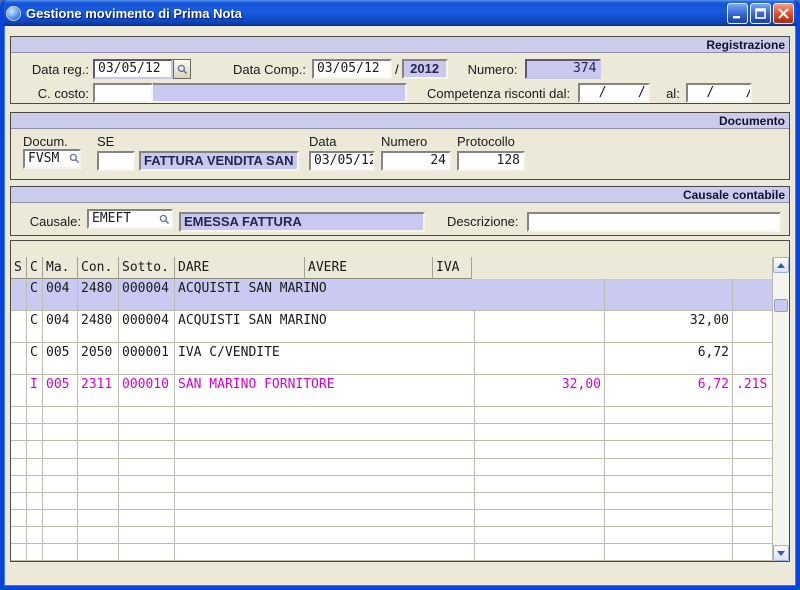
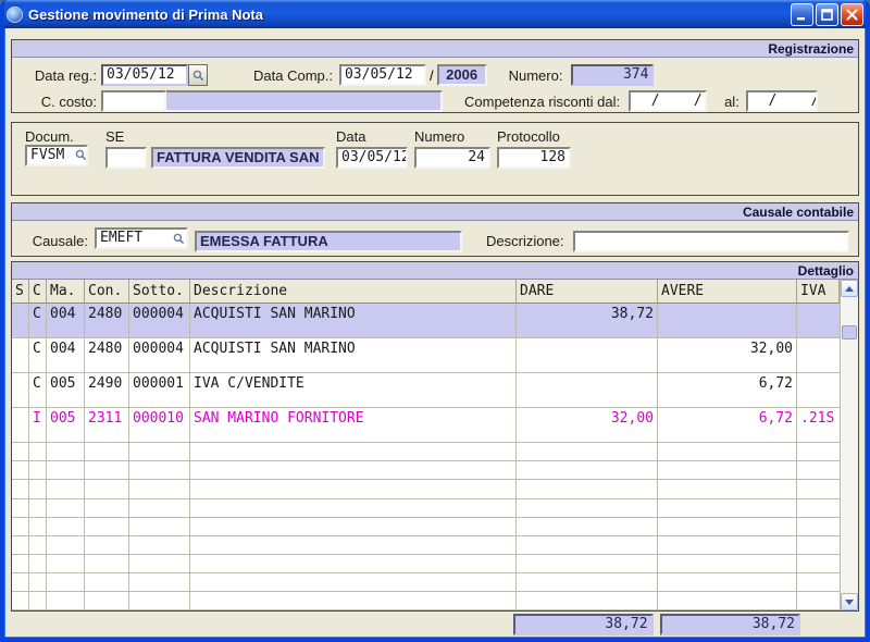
  Gestione movimento di Prima Nota
  Registrazione
  Data reg.:
  03/05/12
  Data Comp.:
  03/05/12
  /
- 2012
+ 2006
  Numero:
  374
  C. costo:
  Competenza risconti dal:
  / /
  al:
  / /
- Documento
  Docum.
  SE
  Data
  Numero
  Protocollo
  FVSM
  FATTURA VENDITA SAN
  03/05/12
  24
  128
  Causale contabile
  Causale:
  EMEFT
  EMESSA FATTURA
  Descrizione:
+ Dettaglio
  S
  C
  Ma.
  Con.
  Sotto.
+ Descrizione
  DARE
  AVERE
  IVA
  C
  004
  2480
  000004
  ACQUISTI SAN MARINO
+ 38,72
  C
  004
  2480
  000004
  ACQUISTI SAN MARINO
  32,00
  C
  005
- 2050
+ 2490
  000001
  IVA C/VENDITE
  6,72
  I
  005
  2311
  000010
  SAN MARINO FORNITORE
  32,00
  6,72
  .21S
+ 38,72 38,72
